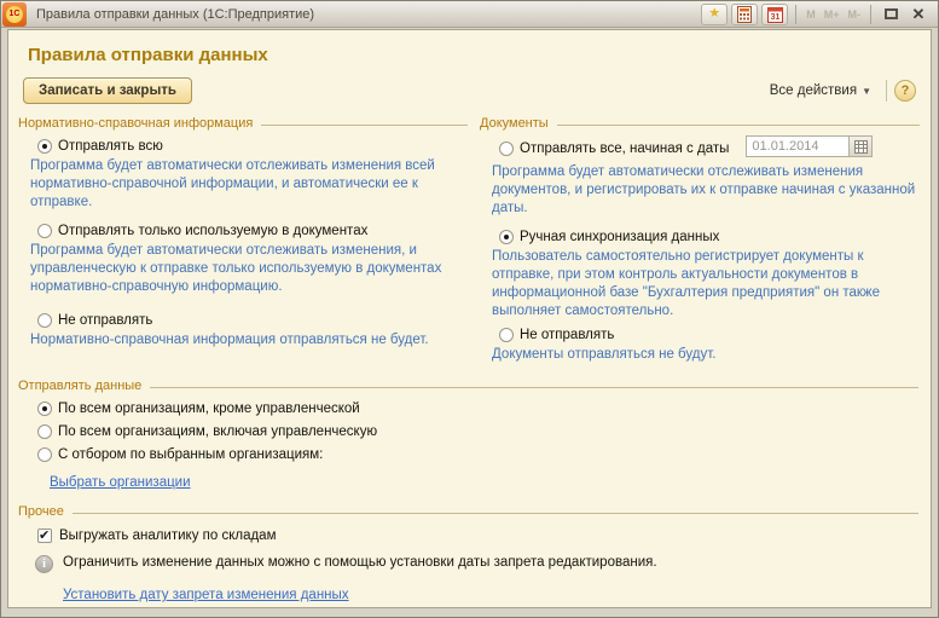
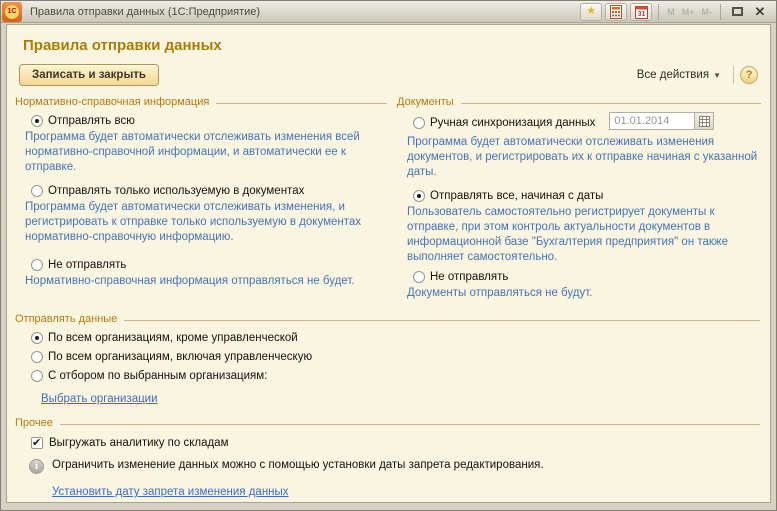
  Правила отправки данных (1С:Предприятие)
  ★
  M
  M+
  M-
  ✕
  Правила отправки данных
  Записать и закрыть
  Все действия
  ▼
  ?
  Нормативно-справочная информация
  Отправлять всю
  Программа будет автоматически отслеживать изменения всей нормативно-справочной информации, и автоматически ее к отправке.
  Отправлять только используемую в документах
- Программа будет автоматически отслеживать изменения, и управленческую к отправке только используемую в документах нормативно-справочную информацию.
+ Программа будет автоматически отслеживать изменения, и регистрировать к отправке только используемую в документах нормативно-справочную информацию.
  Не отправлять
  Нормативно-справочная информация отправляться не будет.
  Документы
- Отправлять все, начиная с даты
+ Ручная синхронизация данных
  01.01.2014
  Программа будет автоматически отслеживать изменения документов, и регистрировать их к отправке начиная с указанной даты.
- Ручная синхронизация данных
+ Отправлять все, начиная с даты
  Пользователь самостоятельно регистрирует документы к отправке, при этом контроль актуальности документов в информационной базе "Бухгалтерия предприятия" он также выполняет самостоятельно.
  Не отправлять
  Документы отправляться не будут.
  Отправлять данные
  По всем организациям, кроме управленческой
  По всем организациям, включая управленческую
  С отбором по выбранным организациям:
  Выбрать организации
  Прочее
  Выгружать аналитику по складам
  i
  Ограничить изменение данных можно с помощью установки даты запрета редактирования.
  Установить дату запрета изменения данных
